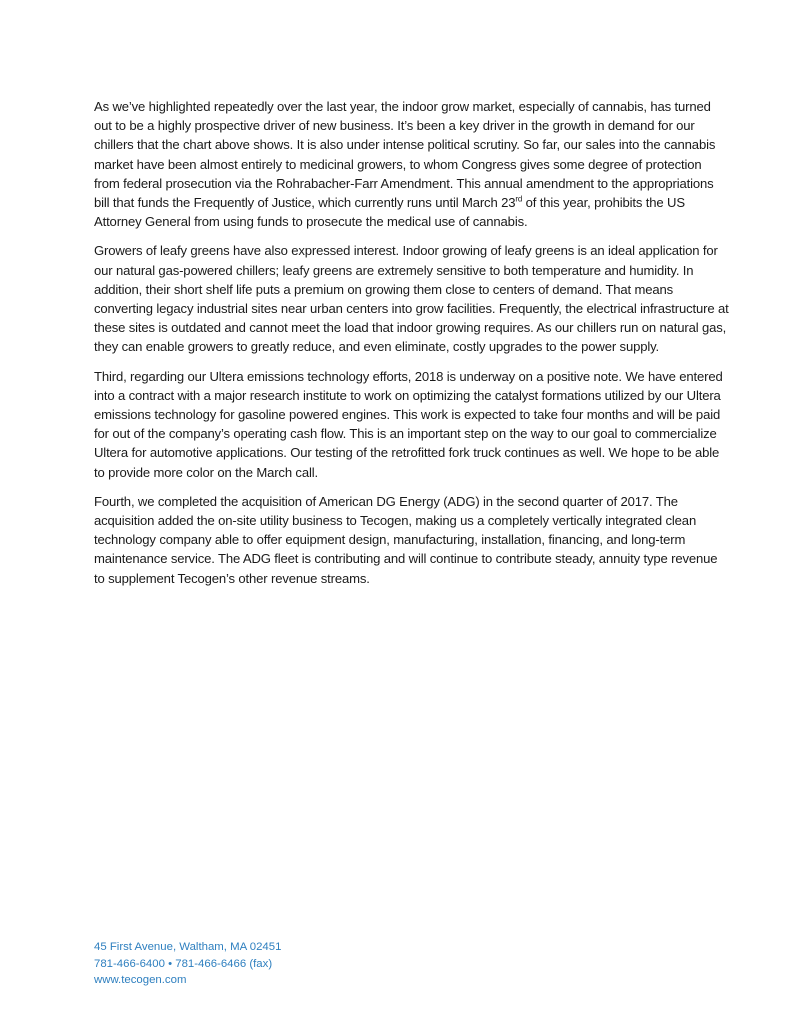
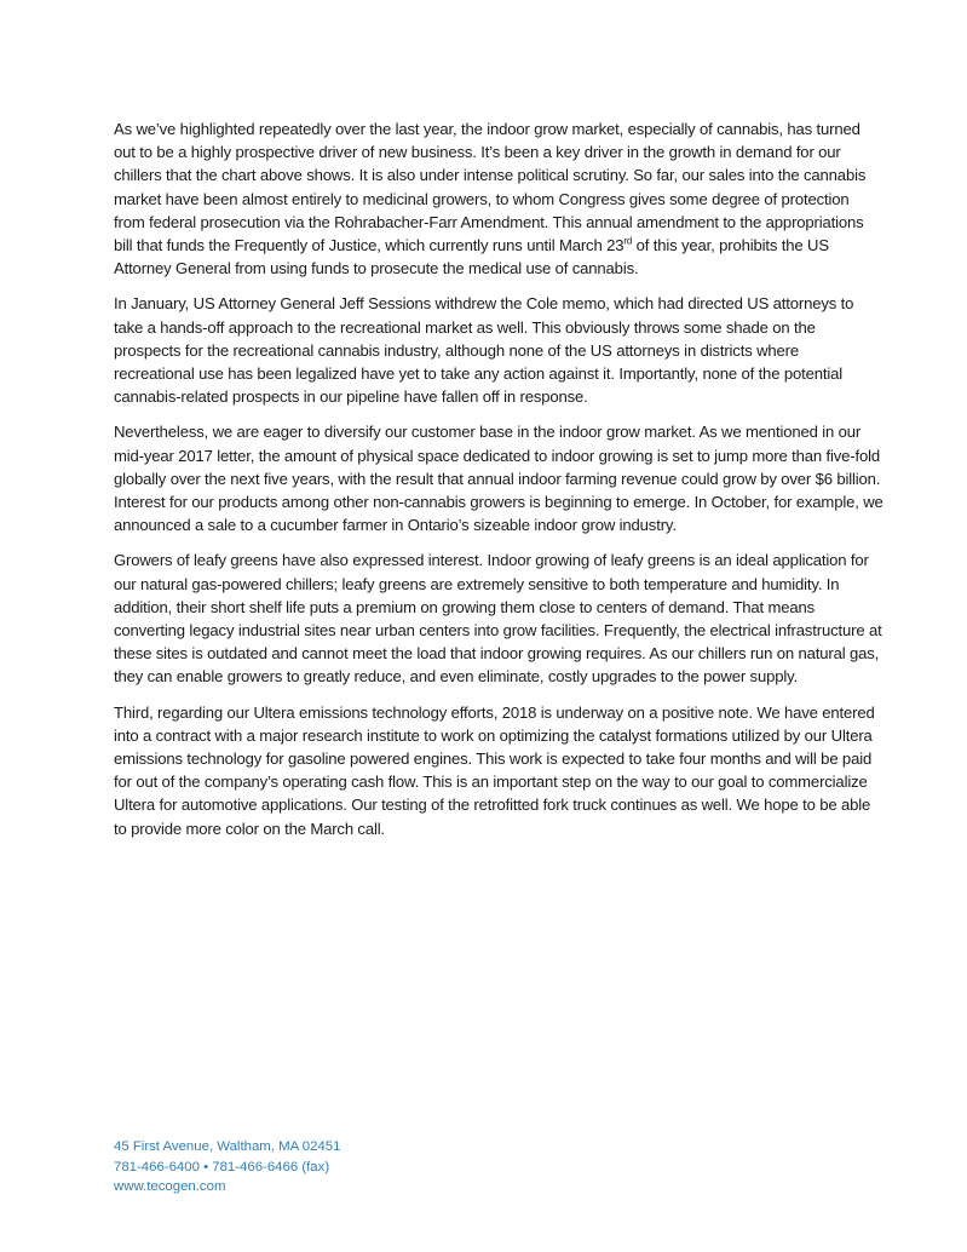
  As we’ve highlighted repeatedly over the last year, the indoor grow market, especially of cannabis, has turned out to be a highly prospective driver of new business. It’s been a key driver in the growth in demand for our chillers that the chart above shows. It is also under intense political scrutiny. So far, our sales into the cannabis market have been almost entirely to medicinal growers, to whom Congress gives some degree of protection from federal prosecution via the Rohrabacher-Farr Amendment. This annual amendment to the appropriations bill that funds the Frequently of Justice, which currently runs until March 23rd of this year, prohibits the US Attorney General from using funds to prosecute the medical use of cannabis.
+ In January, US Attorney General Jeff Sessions withdrew the Cole memo, which had directed US attorneys to take a hands-off approach to the recreational market as well. This obviously throws some shade on the prospects for the recreational cannabis industry, although none of the US attorneys in districts where recreational use has been legalized have yet to take any action against it. Importantly, none of the potential cannabis-related prospects in our pipeline have fallen off in response.
+ Nevertheless, we are eager to diversify our customer base in the indoor grow market. As we mentioned in our mid-year 2017 letter, the amount of physical space dedicated to indoor growing is set to jump more than five-fold globally over the next five years, with the result that annual indoor farming revenue could grow by over $6 billion. Interest for our products among other non-cannabis growers is beginning to emerge. In October, for example, we announced a sale to a cucumber farmer in Ontario’s sizeable indoor grow industry.
  Growers of leafy greens have also expressed interest. Indoor growing of leafy greens is an ideal application for our natural gas-powered chillers; leafy greens are extremely sensitive to both temperature and humidity. In addition, their short shelf life puts a premium on growing them close to centers of demand. That means converting legacy industrial sites near urban centers into grow facilities. Frequently, the electrical infrastructure at these sites is outdated and cannot meet the load that indoor growing requires. As our chillers run on natural gas, they can enable growers to greatly reduce, and even eliminate, costly upgrades to the power supply.
  Third, regarding our Ultera emissions technology efforts, 2018 is underway on a positive note. We have entered into a contract with a major research institute to work on optimizing the catalyst formations utilized by our Ultera emissions technology for gasoline powered engines. This work is expected to take four months and will be paid for out of the company’s operating cash flow. This is an important step on the way to our goal to commercialize Ultera for automotive applications. Our testing of the retrofitted fork truck continues as well. We hope to be able to provide more color on the March call.
- Fourth, we completed the acquisition of American DG Energy (ADG) in the second quarter of 2017. The acquisition added the on-site utility business to Tecogen, making us a completely vertically integrated clean technology company able to offer equipment design, manufacturing, installation, financing, and long-term maintenance service. The ADG fleet is contributing and will continue to contribute steady, annuity type revenue to supplement Tecogen’s other revenue streams.
  45 First Avenue, Waltham, MA 02451
  781-466-6400 • 781-466-6466 (fax)
  www.tecogen.com
